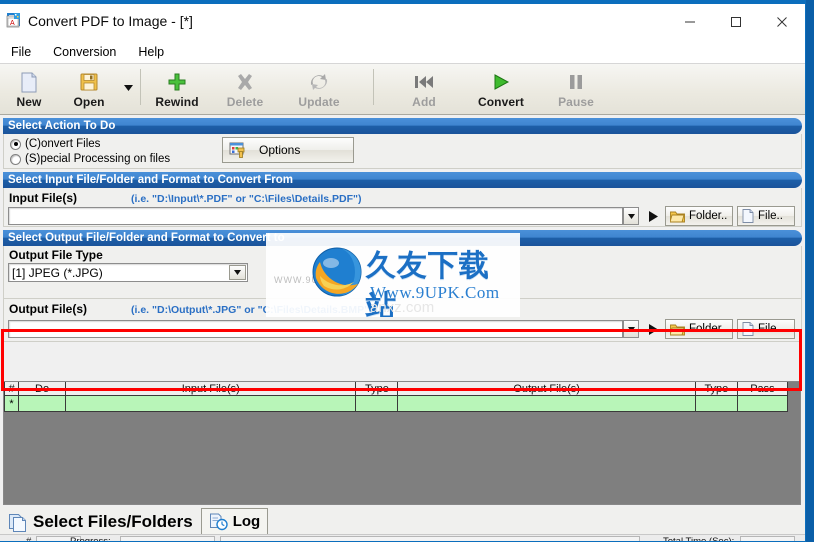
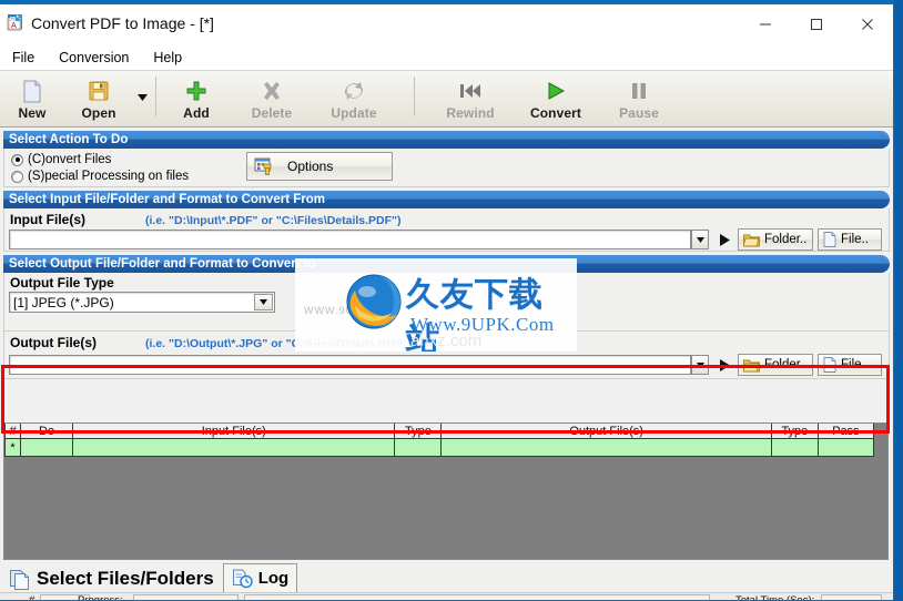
  Convert PDF to Image - [*]
  File
  Conversion
  Help
  New
  Open
- Rewind
+ Add
  Delete
  Update
- Add
+ Rewind
  Convert
  Pause
  Select Action To Do
  (C)onvert Files
  (S)pecial Processing on files
  Options
  Select Input File/Folder and Format to Convert From
  Input File(s)
  (i.e. "D:\Input\*.PDF" or "C:\Files\Details.PDF")
  Folder..
  File..
  Select Output File/Folder and Format to Conver
  Output File Type
  [1] JPEG (*.JPG)
  Output File(s)
  Folder..
  File..
  #	Do	Input File(s)	Type	Output File(s)	Type	Pass
  *
  Select Files/Folders
  Log
  久友下载站
  Www.9UPK.Com
  anxz.com
